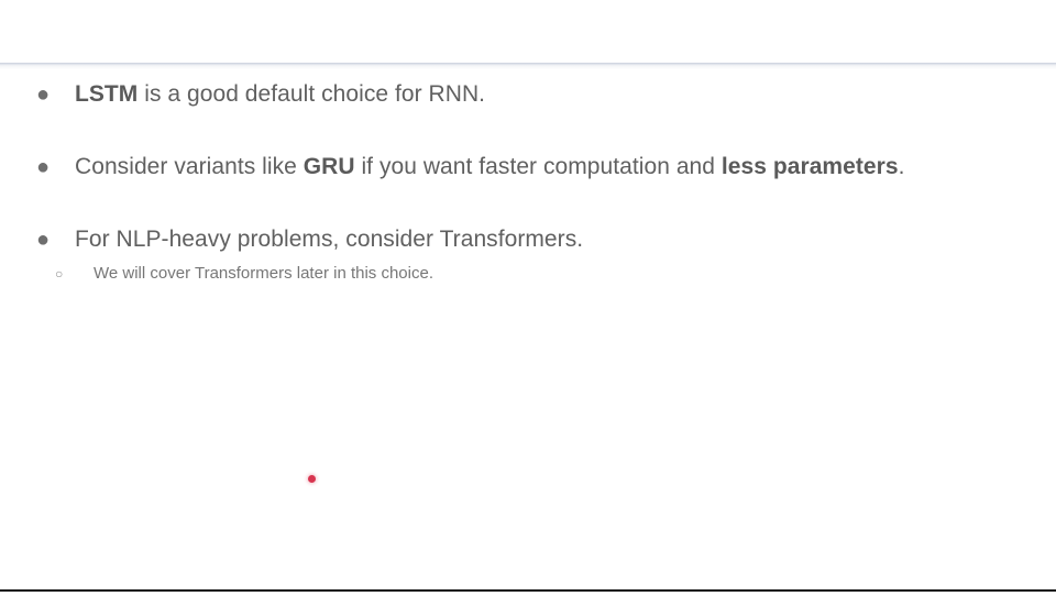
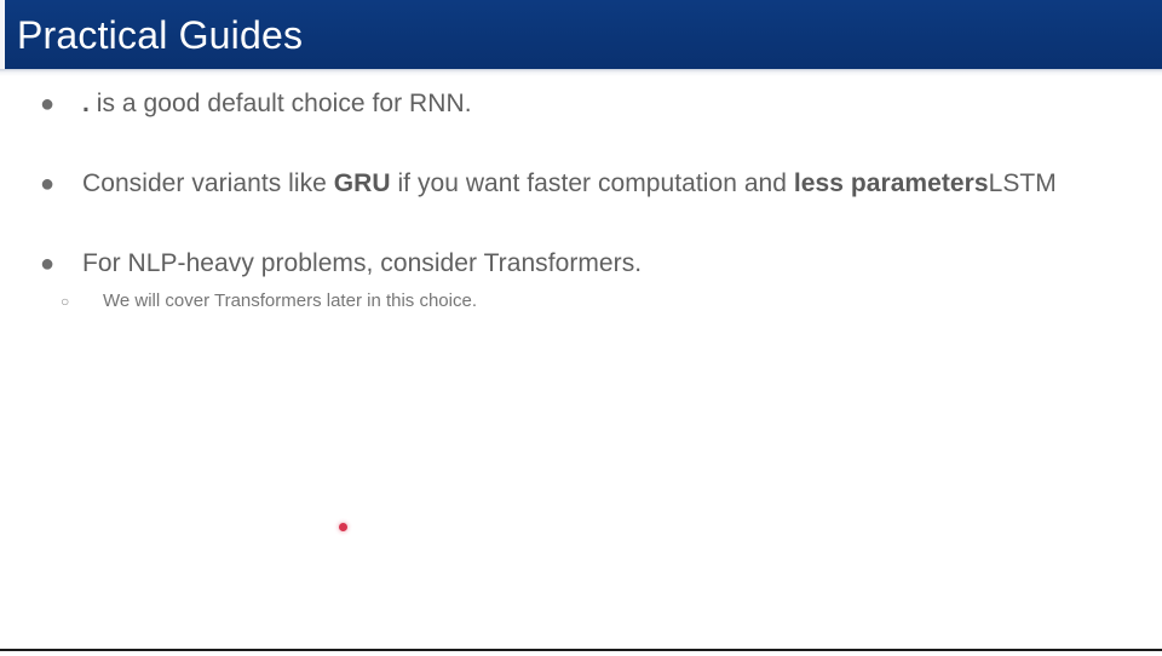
+ Practical Guides
  ●
- LSTM is a good default choice for RNN.
+ . is a good default choice for RNN.
  ●
- Consider variants like GRU if you want faster computation and less parameters.
+ Consider variants like GRU if you want faster computation and less parametersLSTM
  ●
  For NLP-heavy problems, consider Transformers.
  ○
  We will cover Transformers later in this choice.
